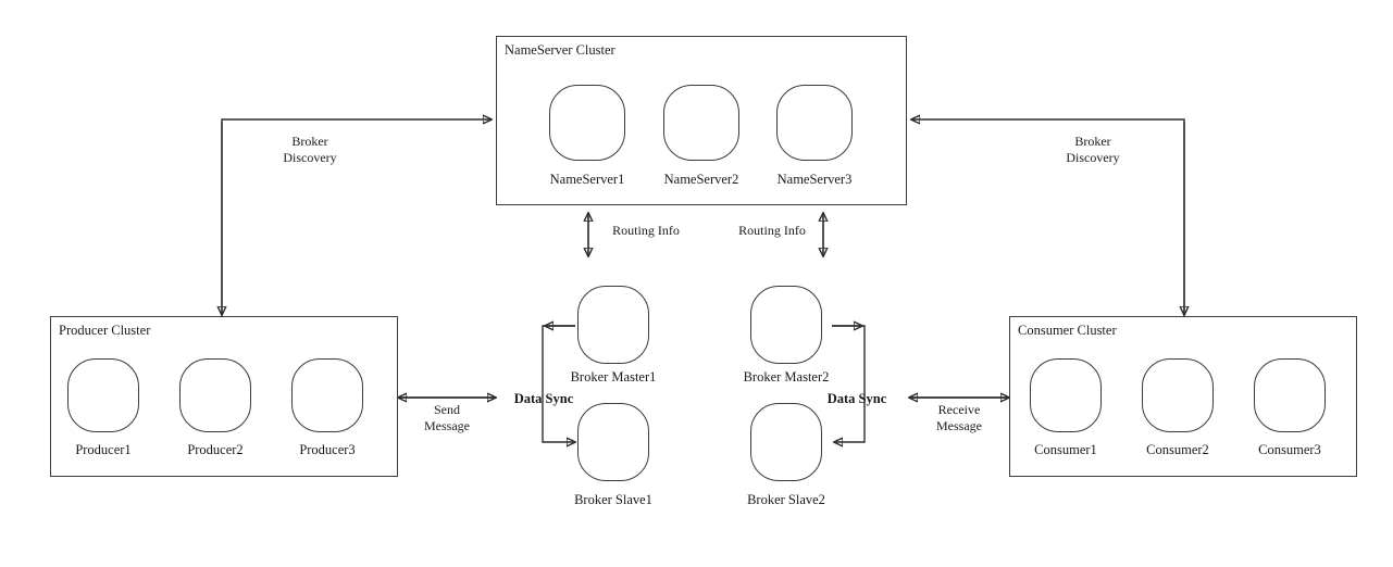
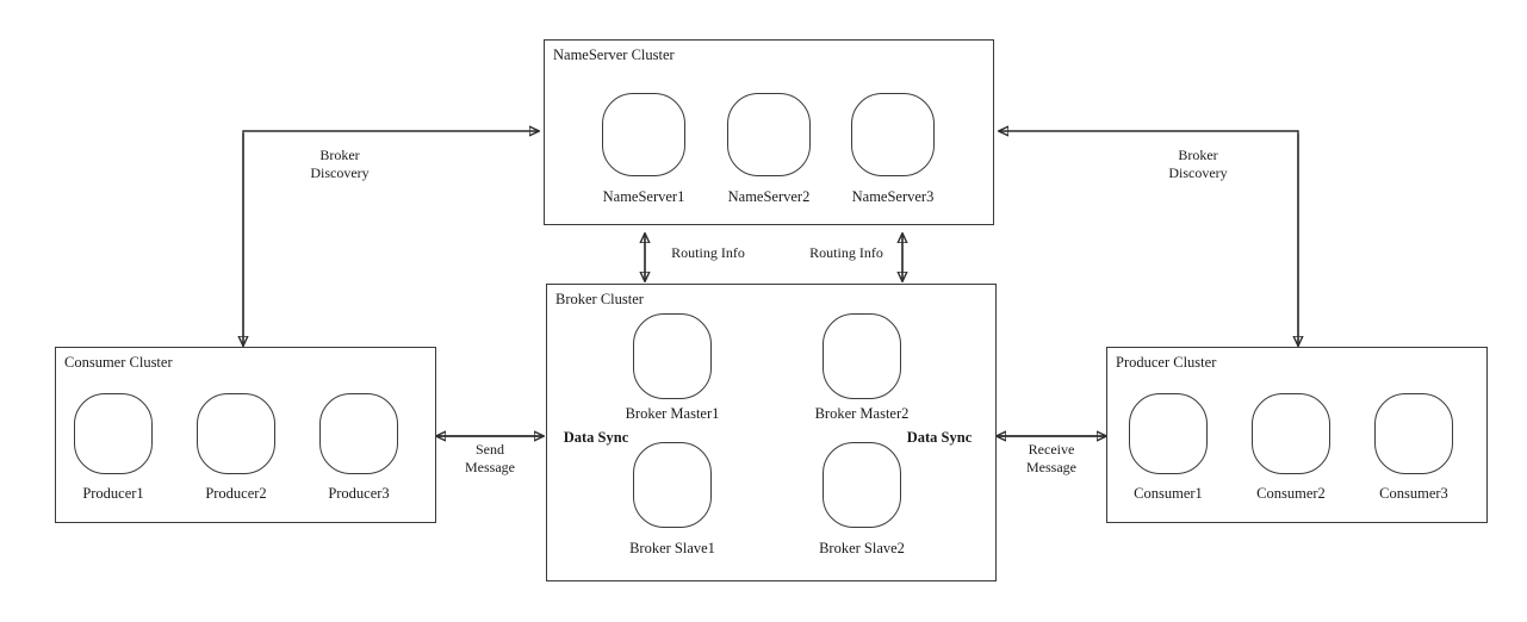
  NameServer Cluster
  NameServer1
  NameServer2
  NameServer3
- Producer Cluster
+ Consumer Cluster
  Producer1
  Producer2
  Producer3
+ Broker Cluster
  Broker Master1
  Broker Master2
  Broker Slave1
  Broker Slave2
- Consumer Cluster
+ Producer Cluster
  Consumer1
  Consumer2
  Consumer3
  Broker
  Discovery
  Broker
  Discovery
  Routing Info
  Routing Info
  Send
  Message
  Receive
  Message
  Data Sync
  Data Sync
